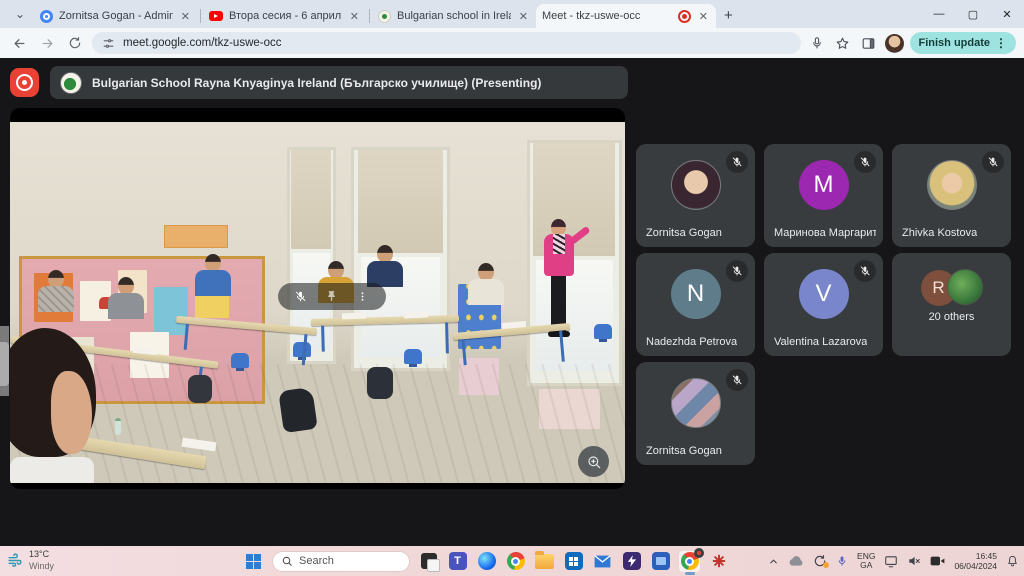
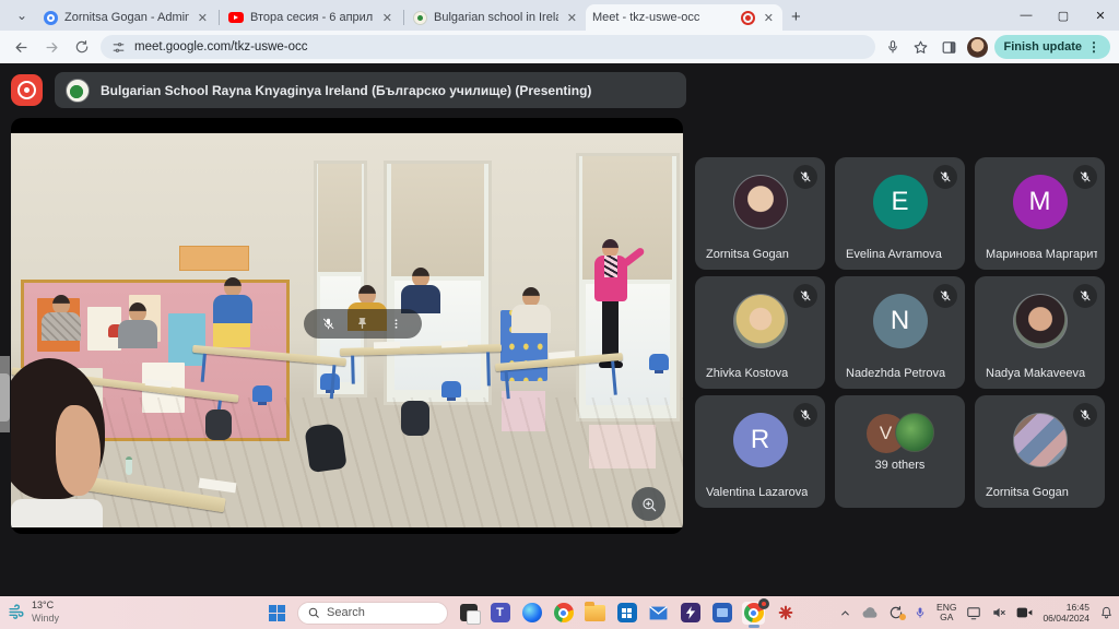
  ⌄
  Zornitsa Gogan - Admin
  ✕
  Втора сесия - 6 април
  ✕
  Bulgarian school in Irel
  ✕
  Meet - tkz-uswe-occ
  ✕
  +
  —
  ▢
  ✕
  meet.google.com/tkz-uswe-occ
  Finish update
  ⋮
  Bulgarian School Rayna Knyaginya Ireland (Българско училище) (Presenting)
  Zornitsa Gogan
+ E
+ Evelina Avramova
  M
  Маринова Маргарит
  Zhivka Kostova
  N
  Nadezhda Petrova
+ Nadya Makaveeva
- V
+ R
  Valentina Lazarova
- R
+ V
- 20 others
+ 39 others
  Zornitsa Gogan
  13°C
  Windy
  Search
  T
  ENG
  GA
  16:45
  06/04/2024
